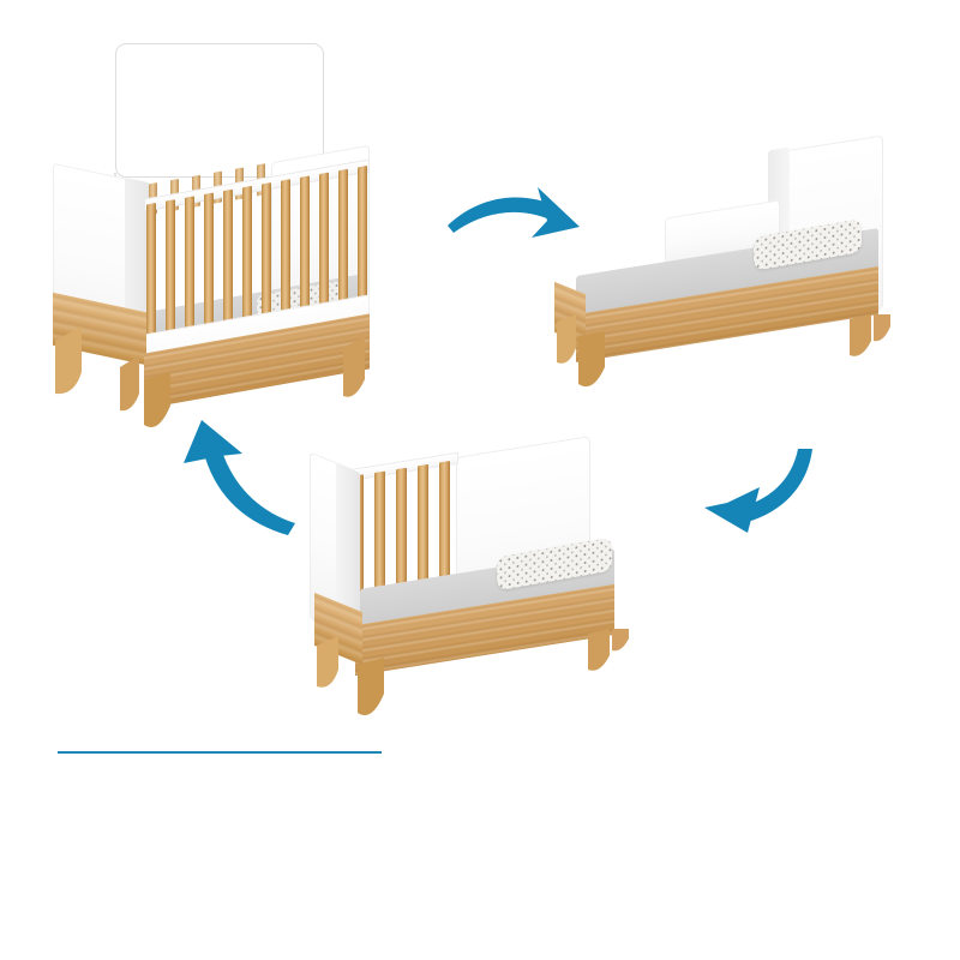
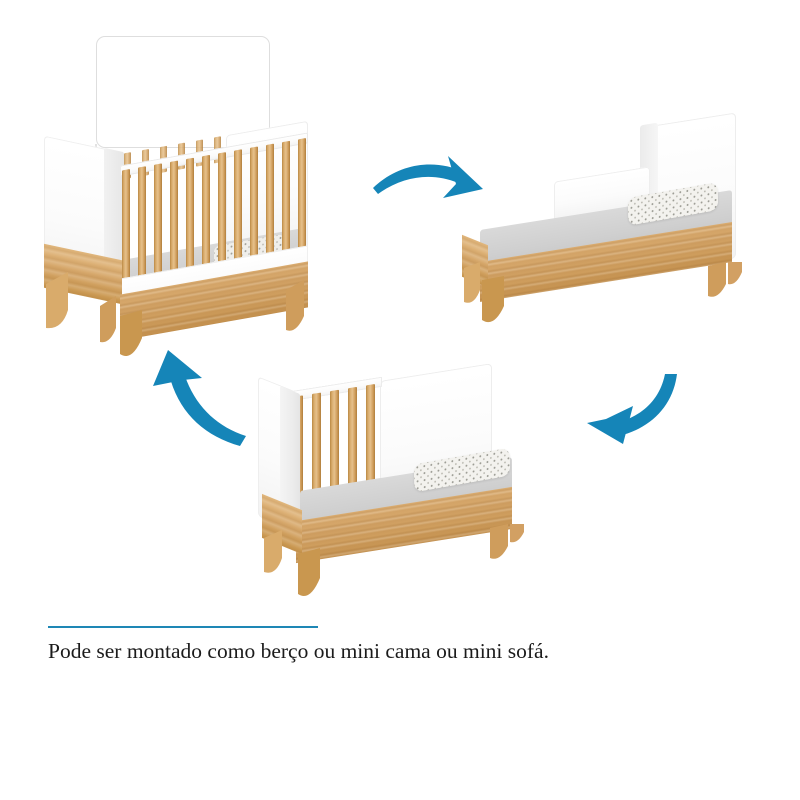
+ Pode ser montado como berço ou mini cama ou mini sofá.
